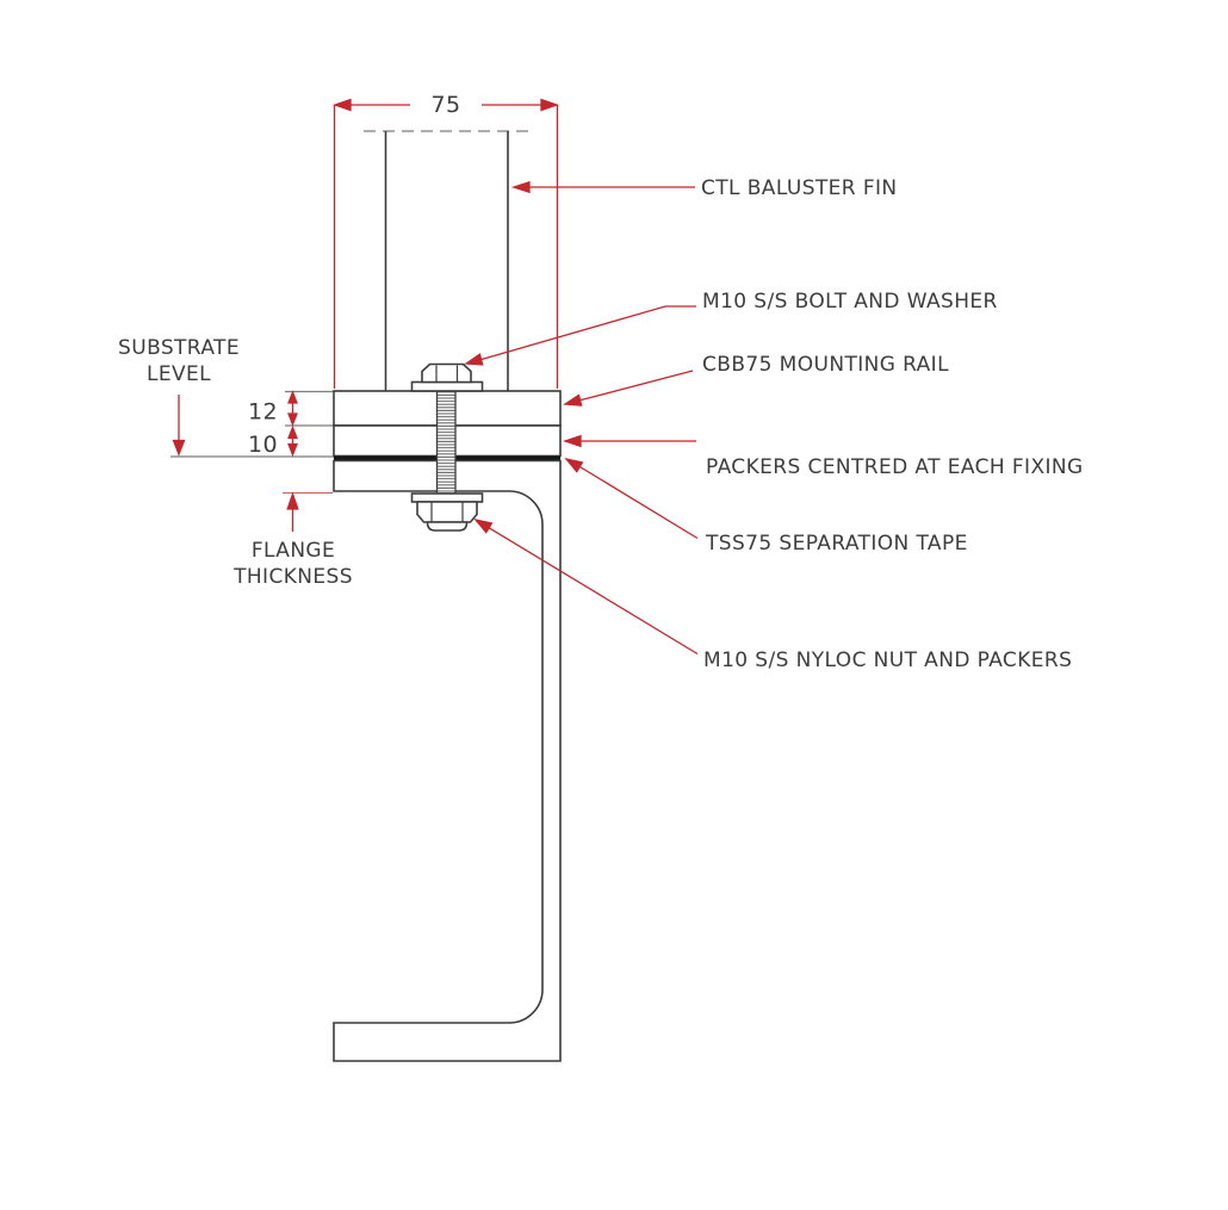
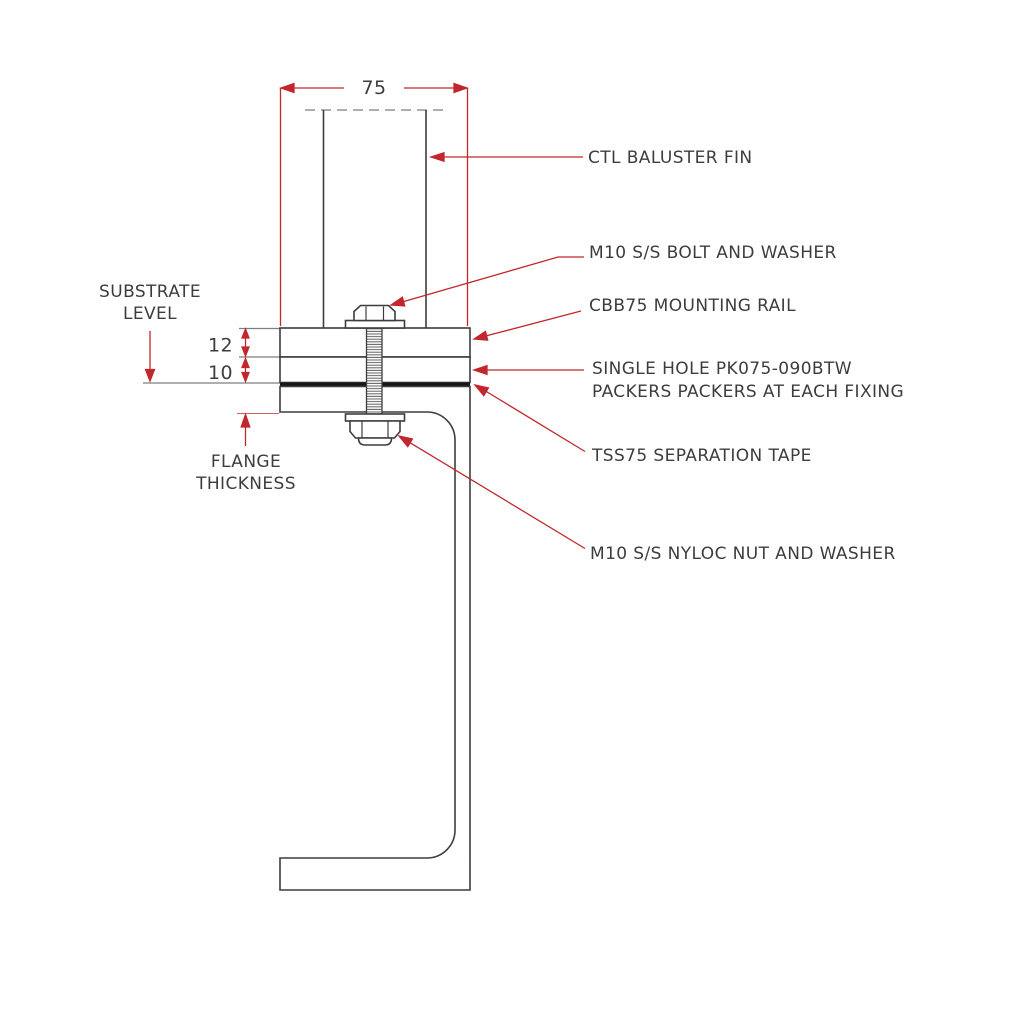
  75
  12
  10
  SUBSTRATE
  LEVEL
  FLANGE
  THICKNESS
  CTL BALUSTER FIN
  M10 S/S BOLT AND WASHER
  CBB75 MOUNTING RAIL
+ SINGLE HOLE PK075-090BTW
- PACKERS CENTRED AT EACH FIXING
+ PACKERS PACKERS AT EACH FIXING
  TSS75 SEPARATION TAPE
- M10 S/S NYLOC NUT AND PACKERS
+ M10 S/S NYLOC NUT AND WASHER
